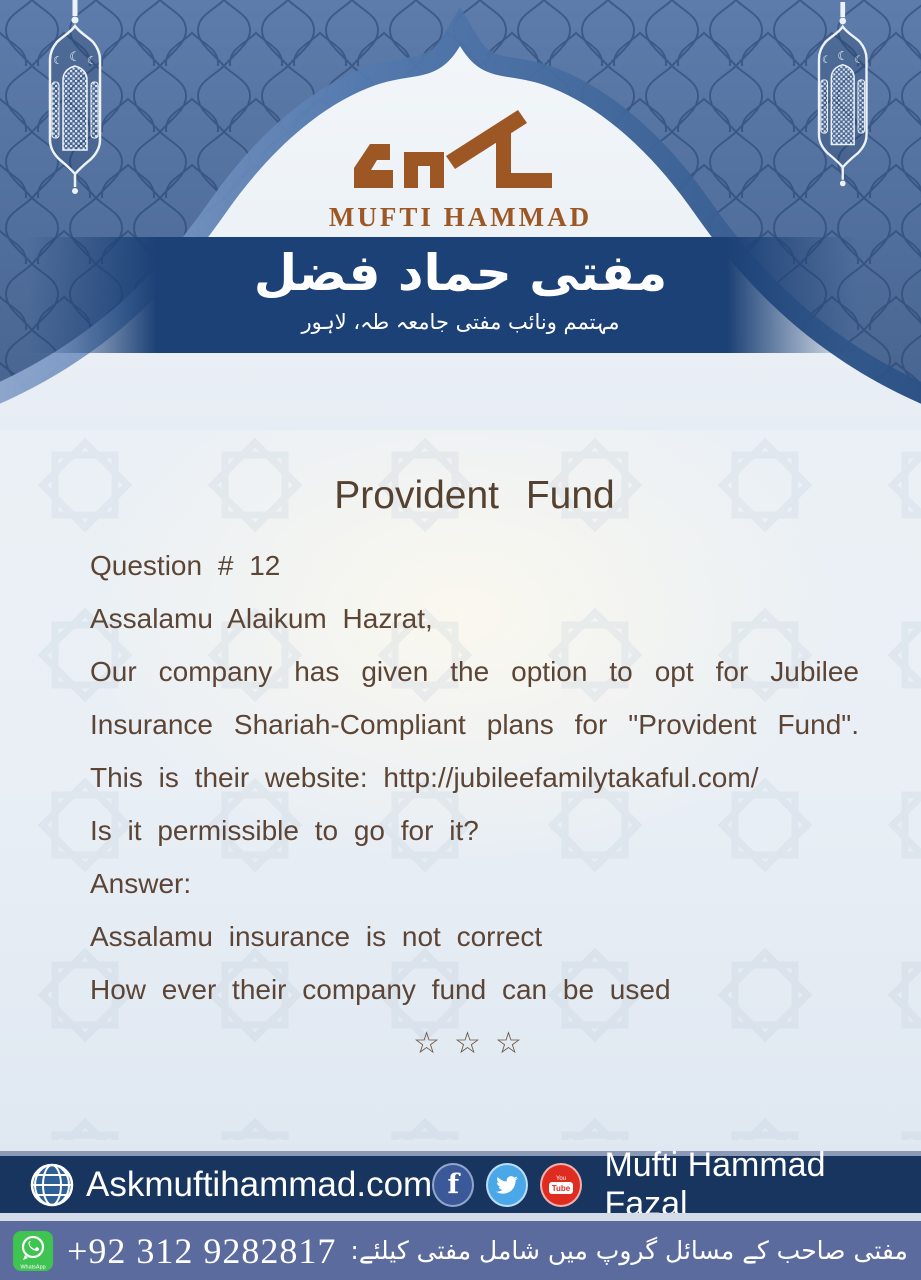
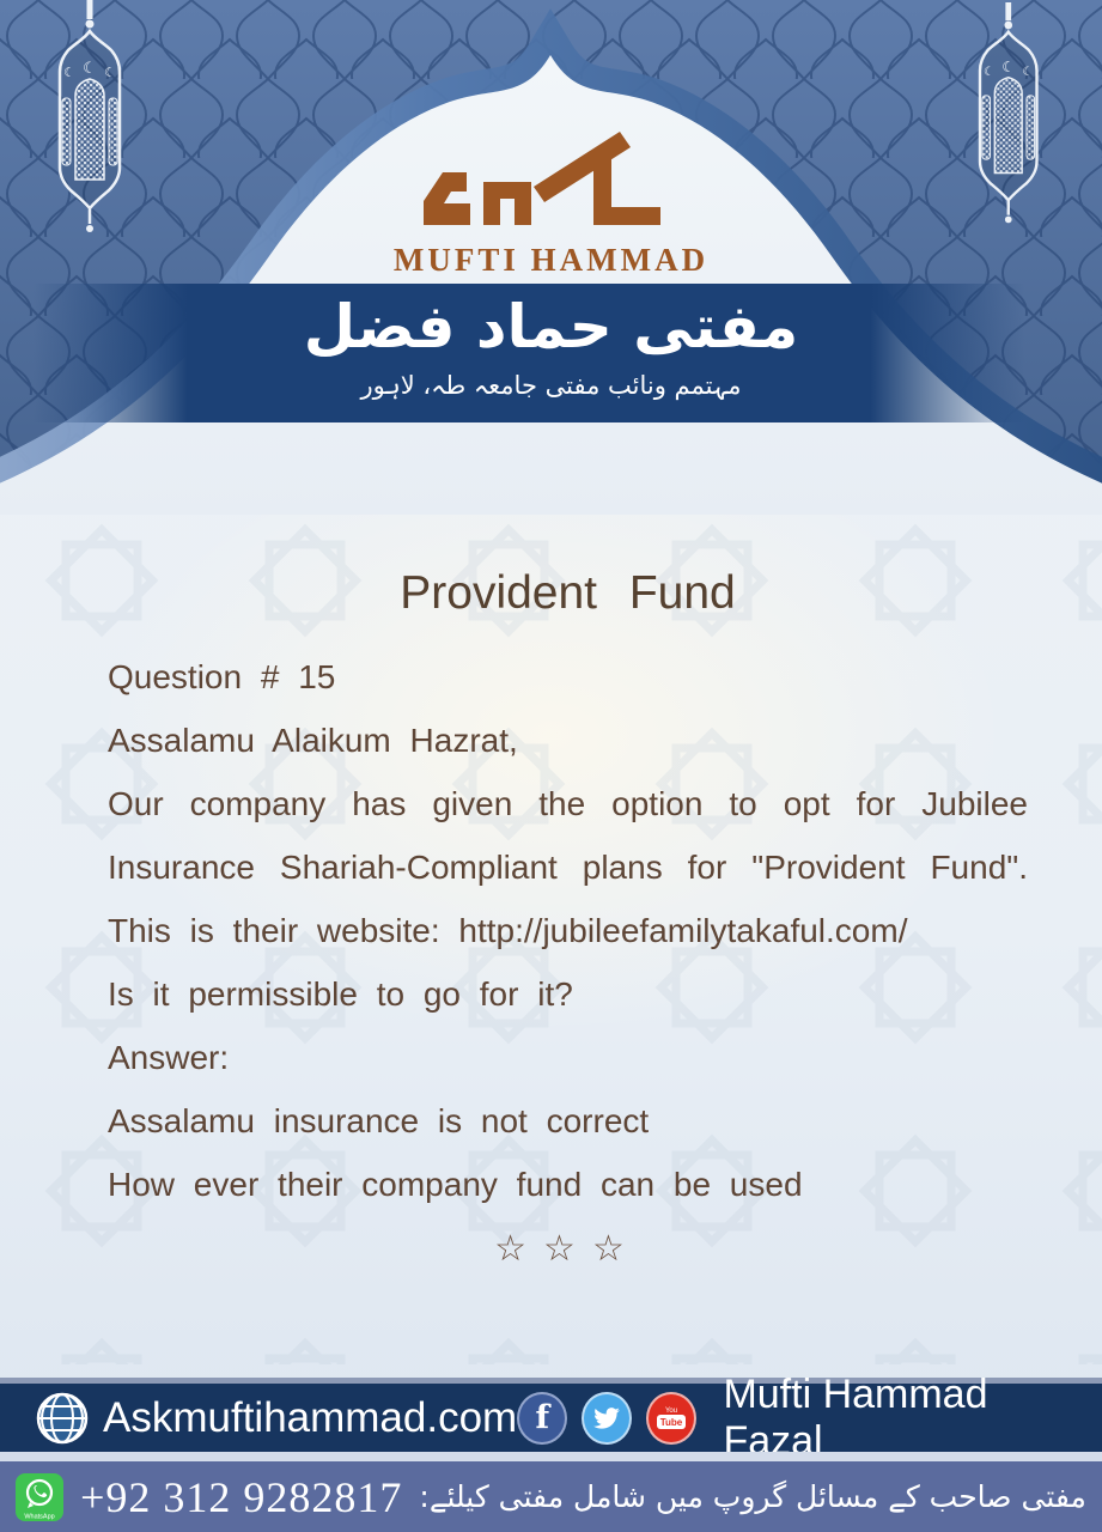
  MUFTI HAMMAD
  مفتی حماد فضل
  مہتمم ونائب مفتی جامعہ طہ، لاہور
  Provident Fund
- Question # 12
+ Question # 15
  Assalamu Alaikum Hazrat,
  Our company has given the option to opt for Jubilee Insurance Shariah-Compliant plans for "Provident Fund". This is their website: http://jubileefamilytakaful.com/
  Is it permissible to go for it?
  Answer:
  Assalamu insurance is not correct
  How ever their company fund can be used
  ☆☆☆
  Askmuftihammad.com
  f
  Tube
  Mufti Hammad Fazal
  +92 312 9282817
  مفتی صاحب کے مسائل گروپ میں شامل مفتی کیلئے:
